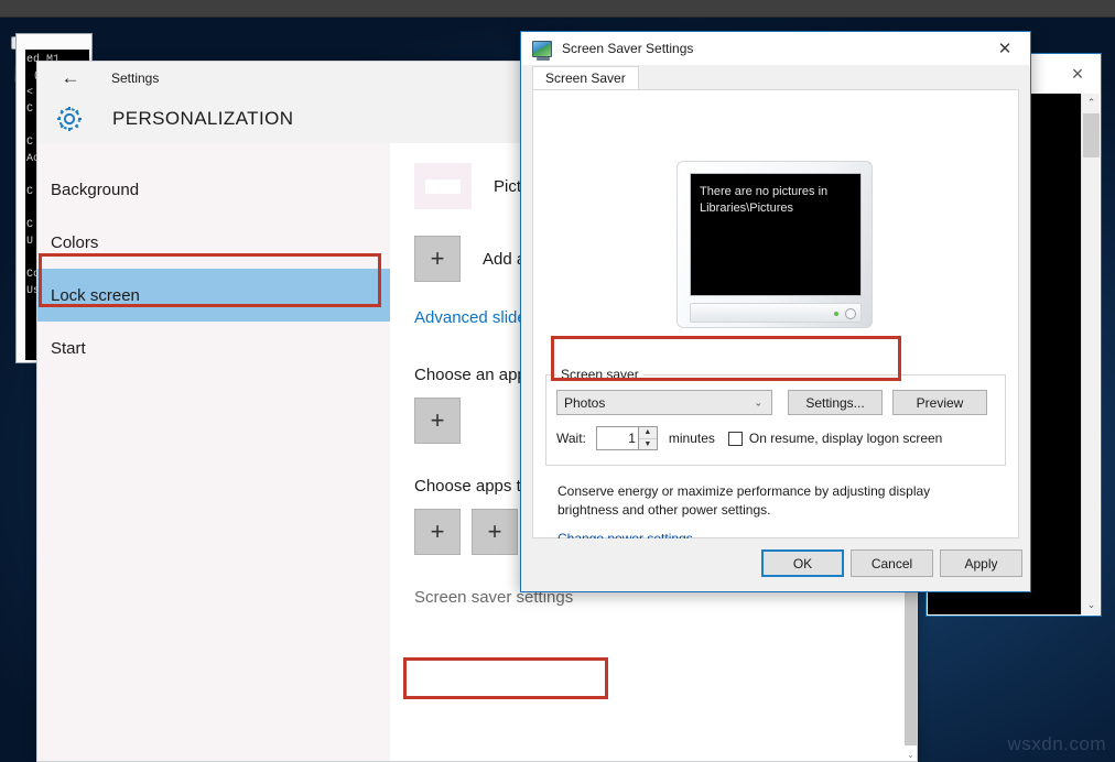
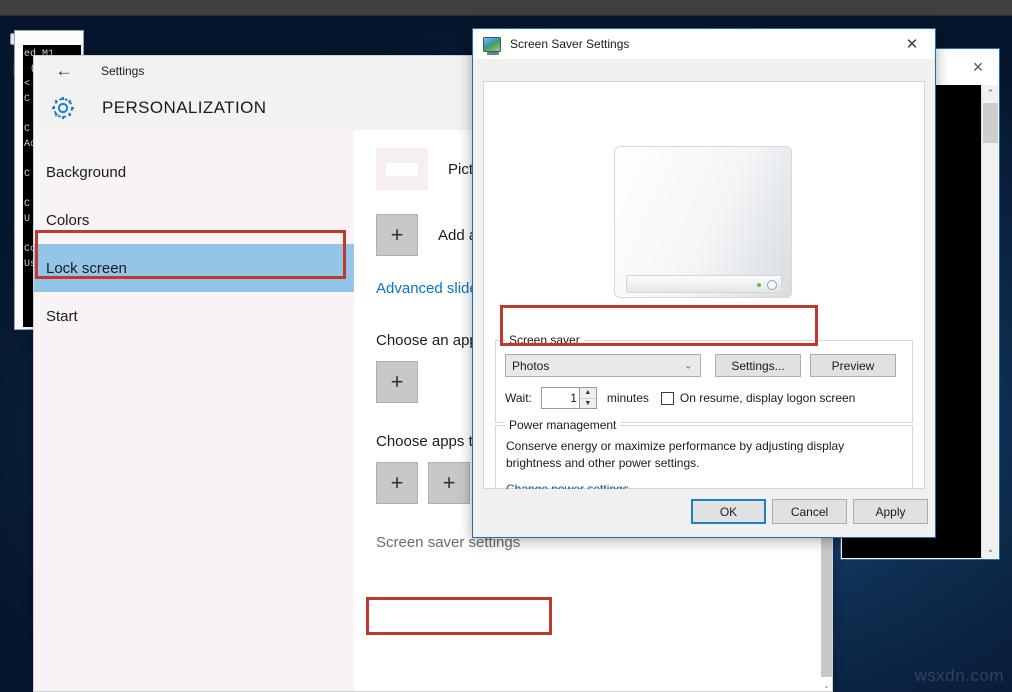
  <
  C
  C
  C
  C
  U
  ×
  ⌃
  ⌄
  ←
  Settings
  PERSONALIZATION
  Background
  Colors
  Lock screen
  Start
  +
  Add
  Advanced slid
  Choose an ap
  +
  Choose apps t
  +
  +
  Screen saver settings
  ⌄
  Screen Saver Settings
  ✕
- Screen Saver
- There are no pictures in
- Libraries\Pictures
  Screen saver
  Photos
  ⌄
  Settings...
  Preview
  Wait:
  1
  minutes
  On resume, display logon screen
+ Power management
  Conserve energy or maximize performance by adjusting display brightness and other power settings.
  OK
  Cancel
  Apply
  wsxdn.com
